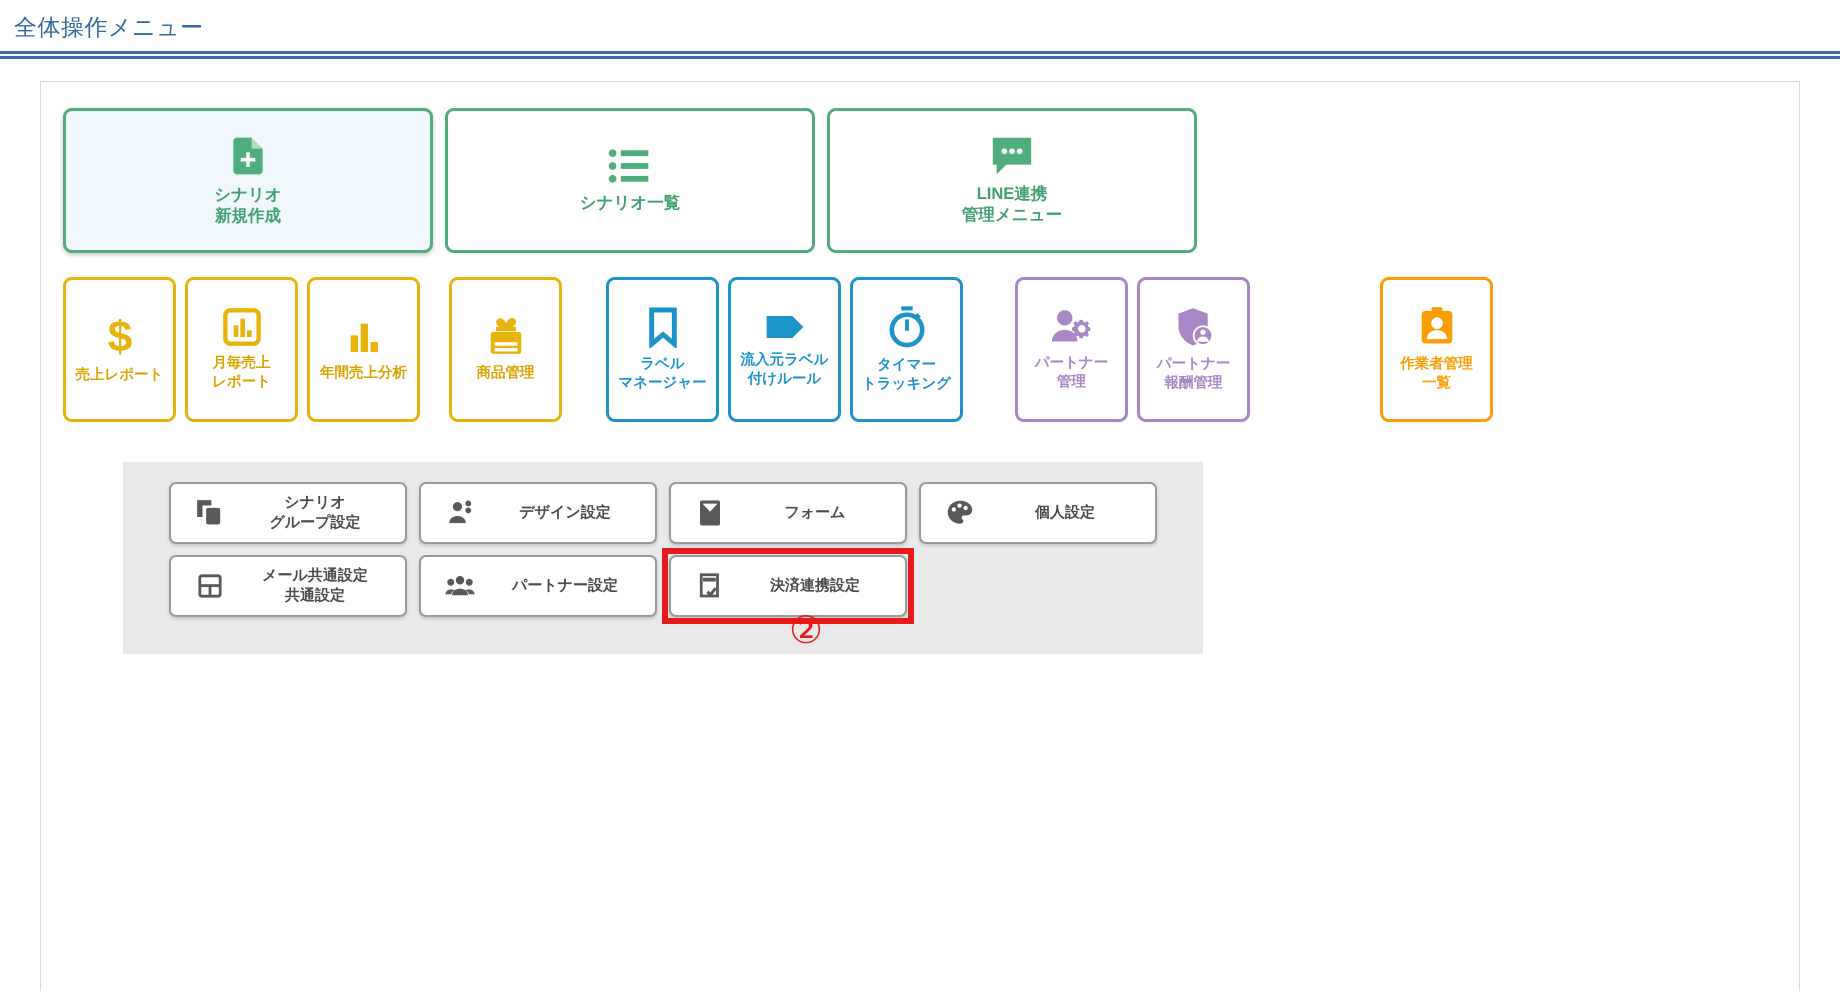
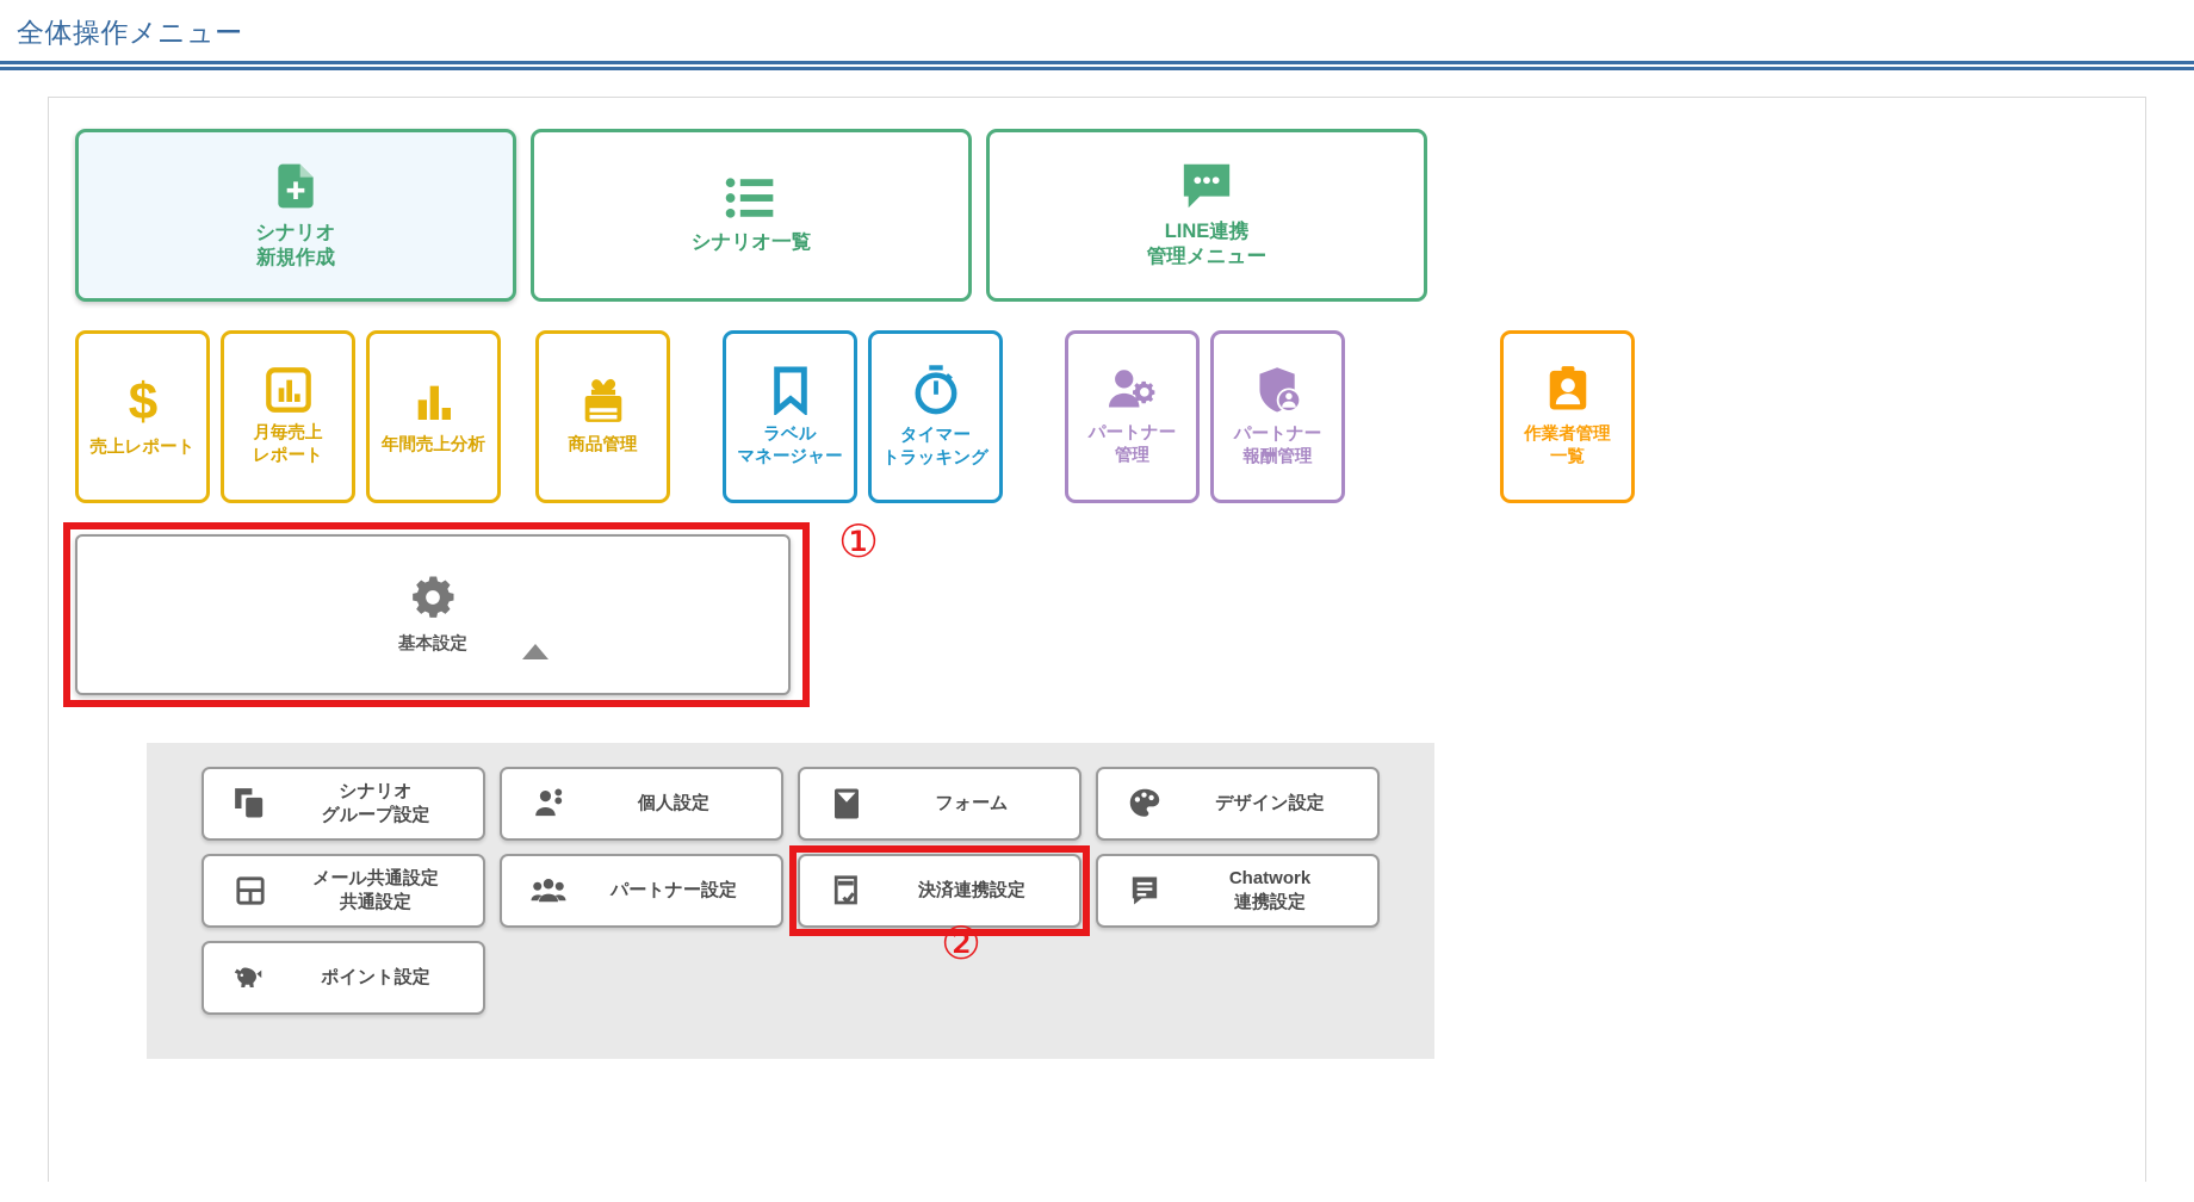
  全体操作メニュー
  シナリオ
  新規作成
  シナリオ一覧
  LINE連携
  管理メニュー
  $
  売上レポート
  月毎売上
  レポート
  年間売上分析
  商品管理
  ラベル
  マネージャー
- 流入元ラベル
- 付けルール
  タイマー
  トラッキング
  パートナー
  管理
  パートナー
  報酬管理
  作業者管理
  一覧
+ 基本設定
+ ①
  シナリオ
  グループ設定
- デザイン設定
+ 個人設定
  フォーム
- 個人設定
+ デザイン設定
  メール共通設定
  共通設定
  パートナー設定
  決済連携設定
+ Chatwork
+ 連携設定
+ ポイント設定
  ②
